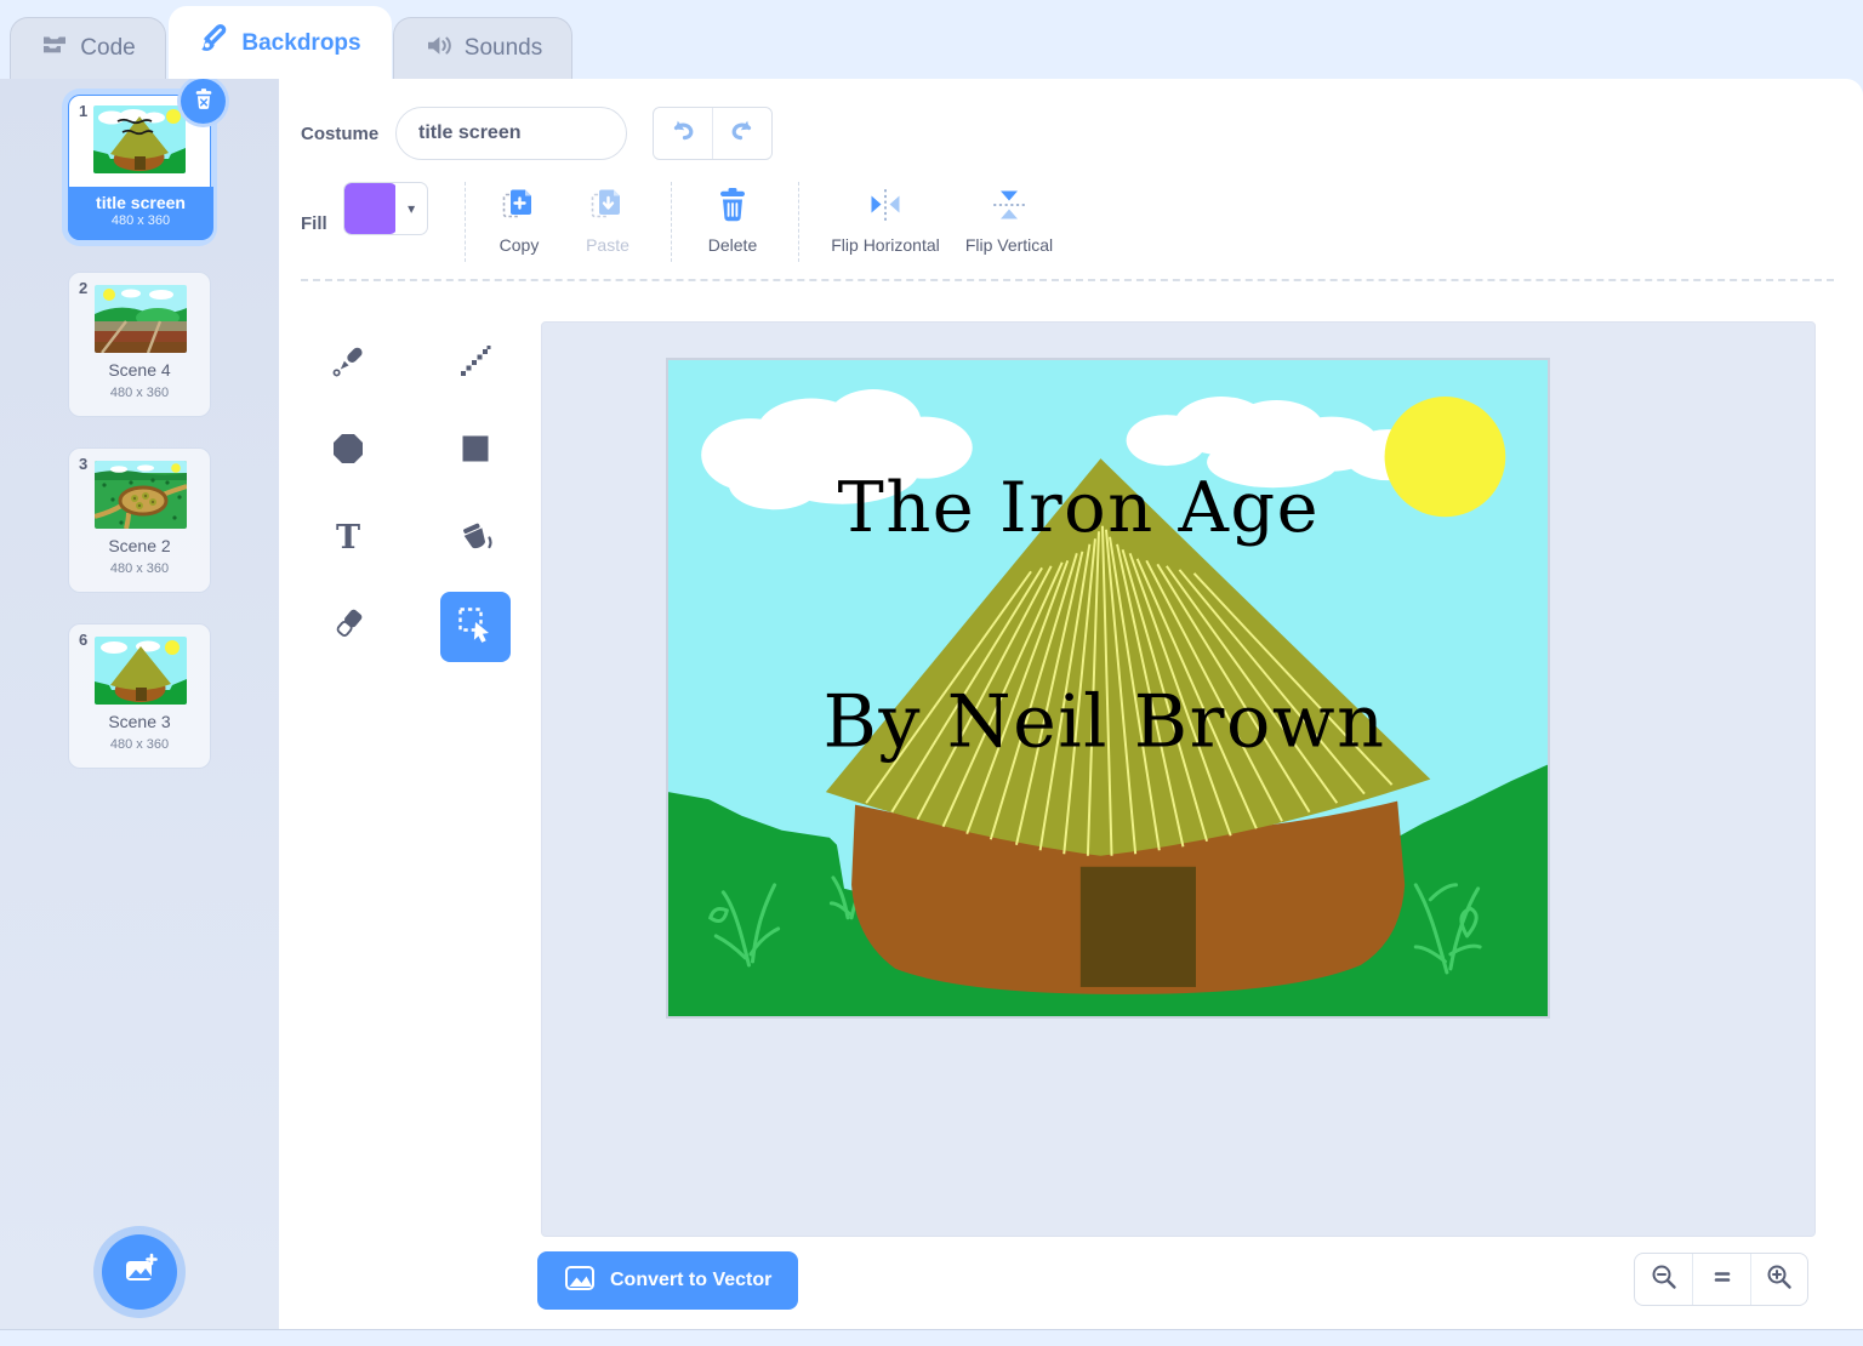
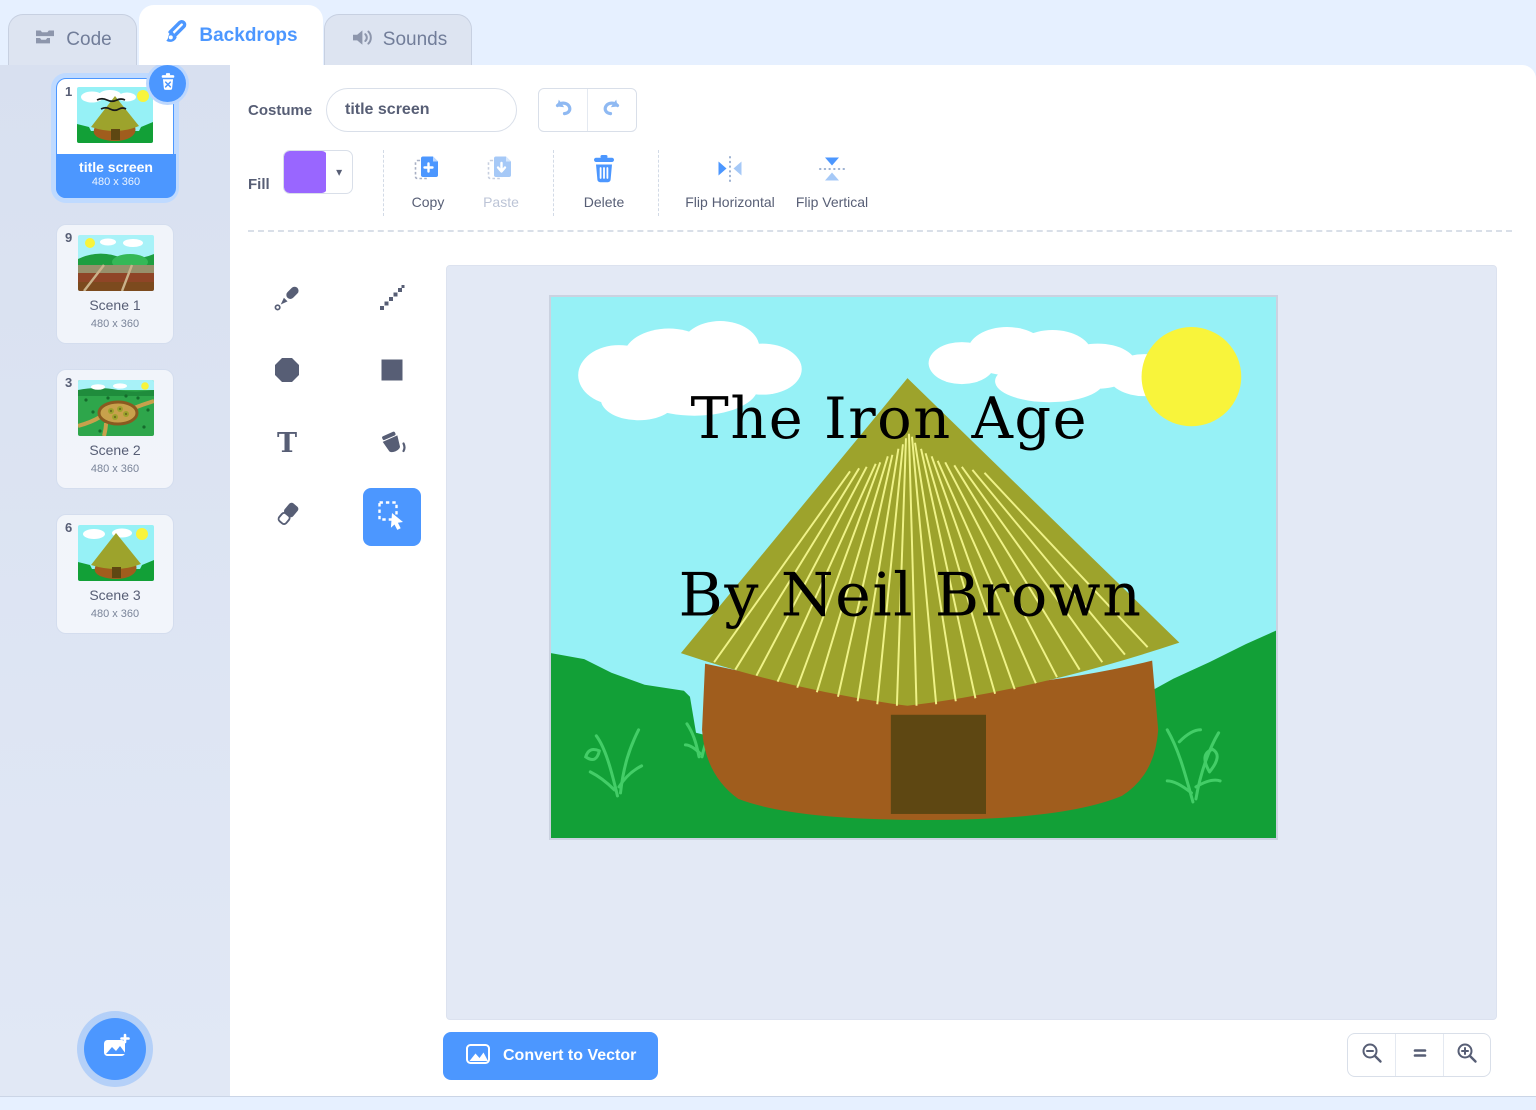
  Code
  Backdrops
  Sounds
  1
  title screen
  480 x 360
- 2
+ 9
- Scene 4
+ Scene 1
  480 x 360
  3
  Scene 2
  480 x 360
  6
  Scene 3
  480 x 360
  Costume
  title screen
  Fill
  ▾
  Copy
  Paste
  Delete
  Flip Horizontal
  Flip Vertical
  T
  The Iron Age
  By Neil Brown
  Convert to Vector
